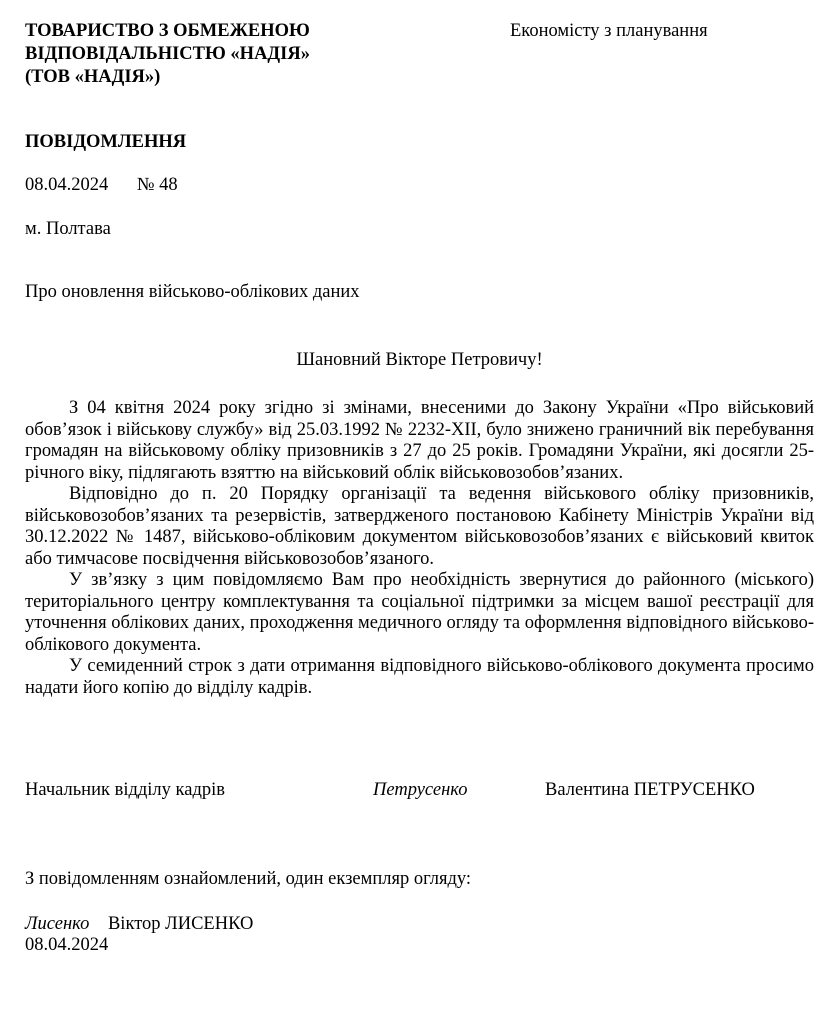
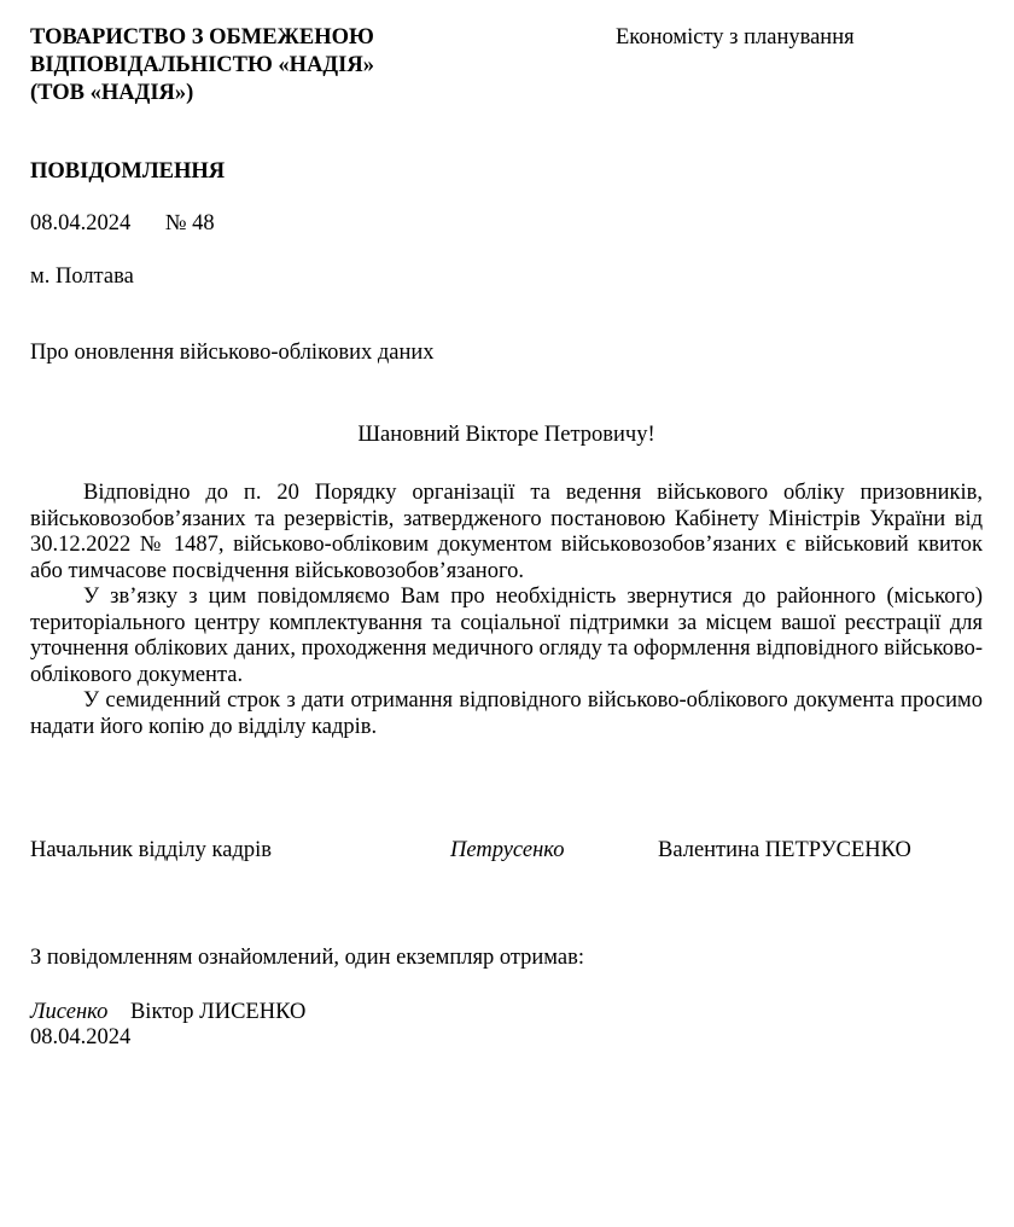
  ТОВАРИСТВО З ОБМЕЖЕНОЮ
  ВІДПОВІДАЛЬНІСТЮ «НАДІЯ»
  (ТОВ «НАДІЯ»)
  Економісту з планування
  ПОВІДОМЛЕННЯ
  08.04.2024 № 48
  м. Полтава
  Про оновлення військово-облікових даних
  Шановний Вікторе Петровичу!
- З 04 квітня 2024 року згідно зі змінами, внесеними до Закону України «Про військовий обов’язок і військову службу» від 25.03.1992 № 2232-XII, було знижено граничний вік перебування громадян на військовому обліку призовників з 27 до 25 років. Громадяни України, які досягли 25-річного віку, підлягають взяттю на військовий облік військовозобов’язаних.
  Відповідно до п. 20 Порядку організації та ведення військового обліку призовників, військовозобов’язаних та резервістів, затвердженого постановою Кабінету Міністрів України від 30.12.2022 № 1487, військово-обліковим документом військовозобов’язаних є військовий квиток або тимчасове посвідчення військовозобов’язаного.
  У зв’язку з цим повідомляємо Вам про необхідність звернутися до районного (міського) територіального центру комплектування та соціальної підтримки за місцем вашої реєстрації для уточнення облікових даних, проходження медичного огляду та оформлення відповідного військово-облікового документа.
  У семиденний строк з дати отримання відповідного військово-облікового документа просимо надати його копію до відділу кадрів.
  Начальник відділу кадрів
  Петрусенко
  Валентина ПЕТРУСЕНКО
- З повідомленням ознайомлений, один екземпляр огляду:
+ З повідомленням ознайомлений, один екземпляр отримав:
  Лисенко Віктор ЛИСЕНКО
  08.04.2024
